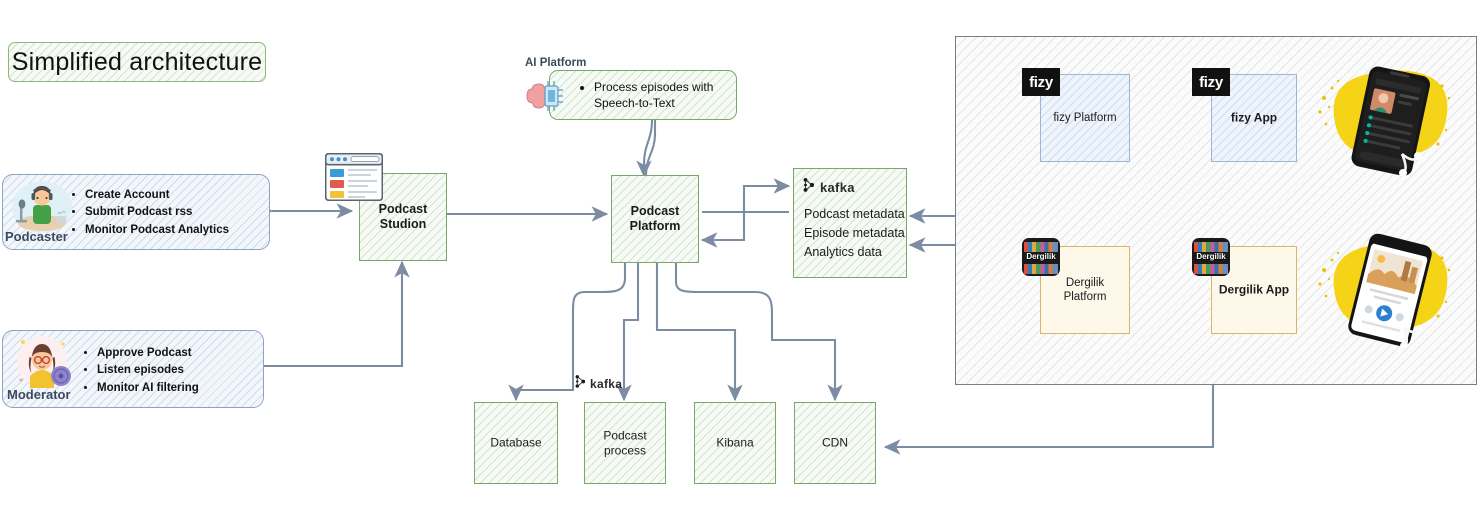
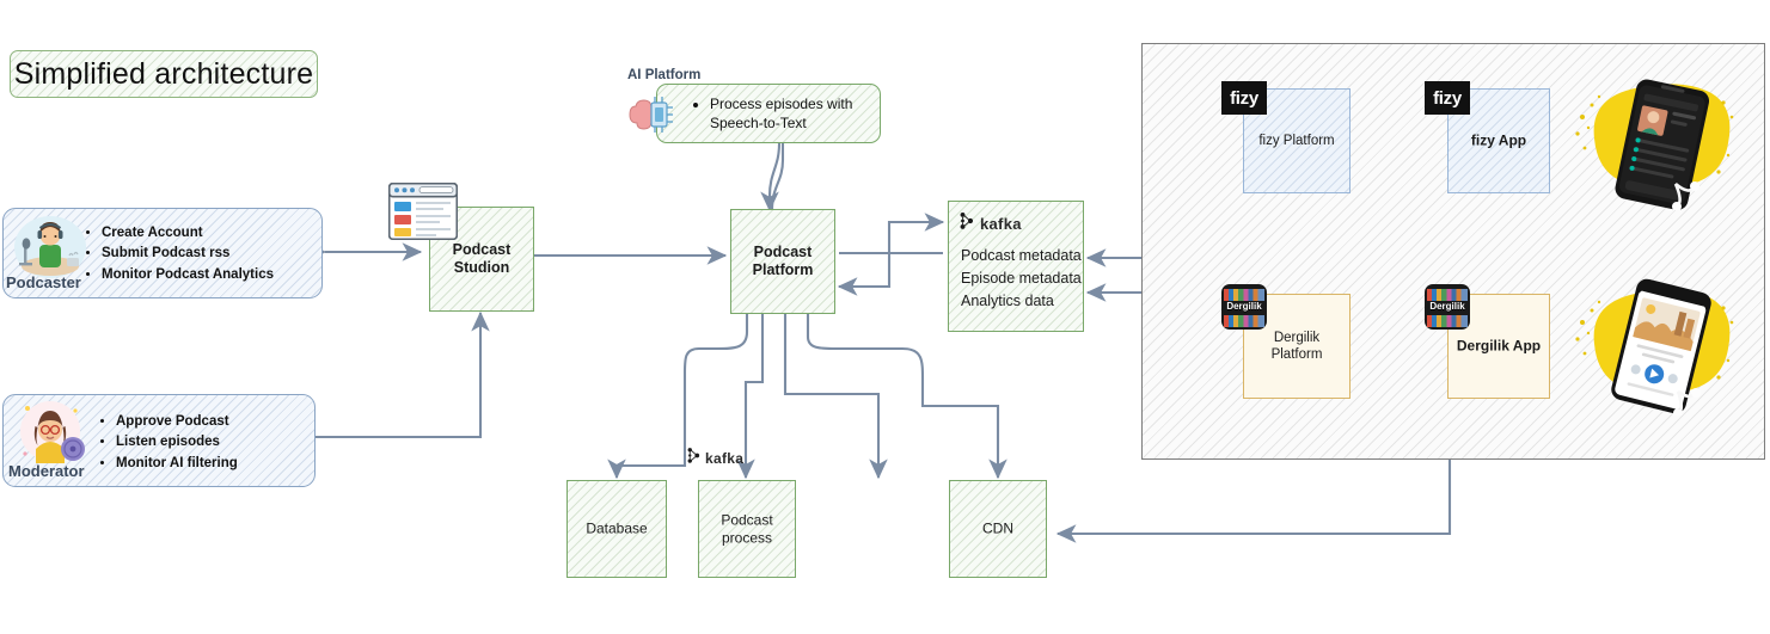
  Simplified architecture
  Podcaster
  Create Account
  Submit Podcast rss
  Monitor Podcast Analytics
  Moderator
  Approve Podcast
  Listen episodes
  Monitor AI filtering
  Podcast
  Studion
  AI Platform
  Process episodes with Speech-to-Text
  Podcast
  Platform
  kafka
  Podcast metadata
  Episode metadata
  Analytics data
  Database
  Podcast
  process
  kafka
- Kibana
  CDN
  fizy Platform
  fizy
  fizy App
  fizy
  Dergilik
  Platform
  Dergilik
  Dergilik App
  Dergilik
